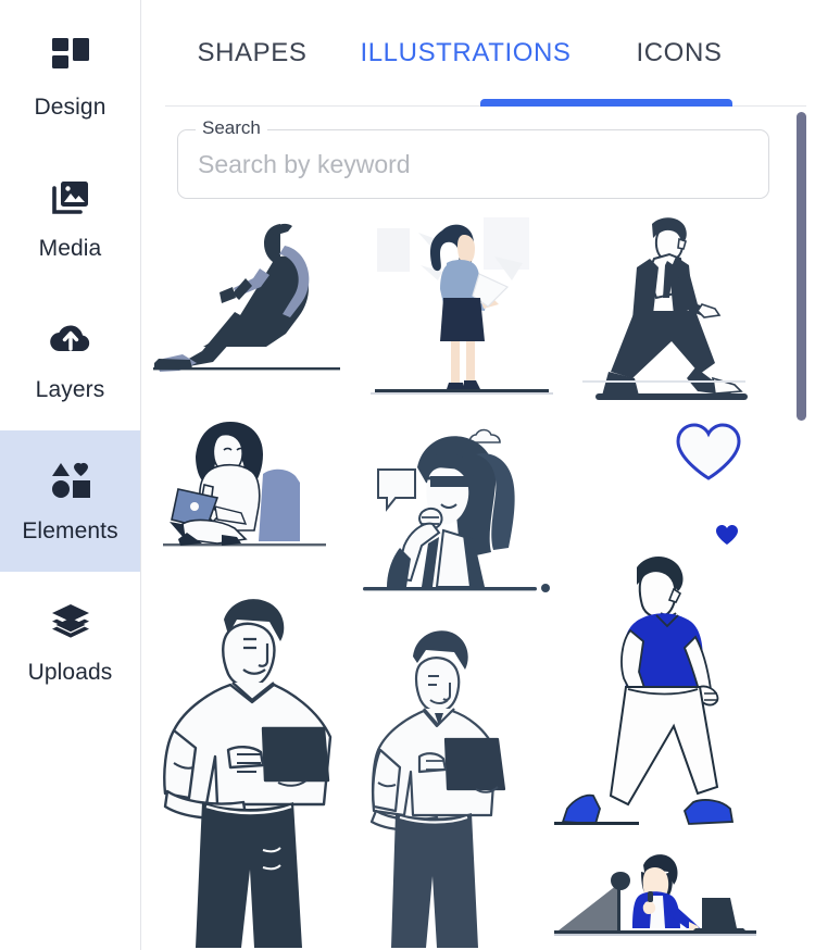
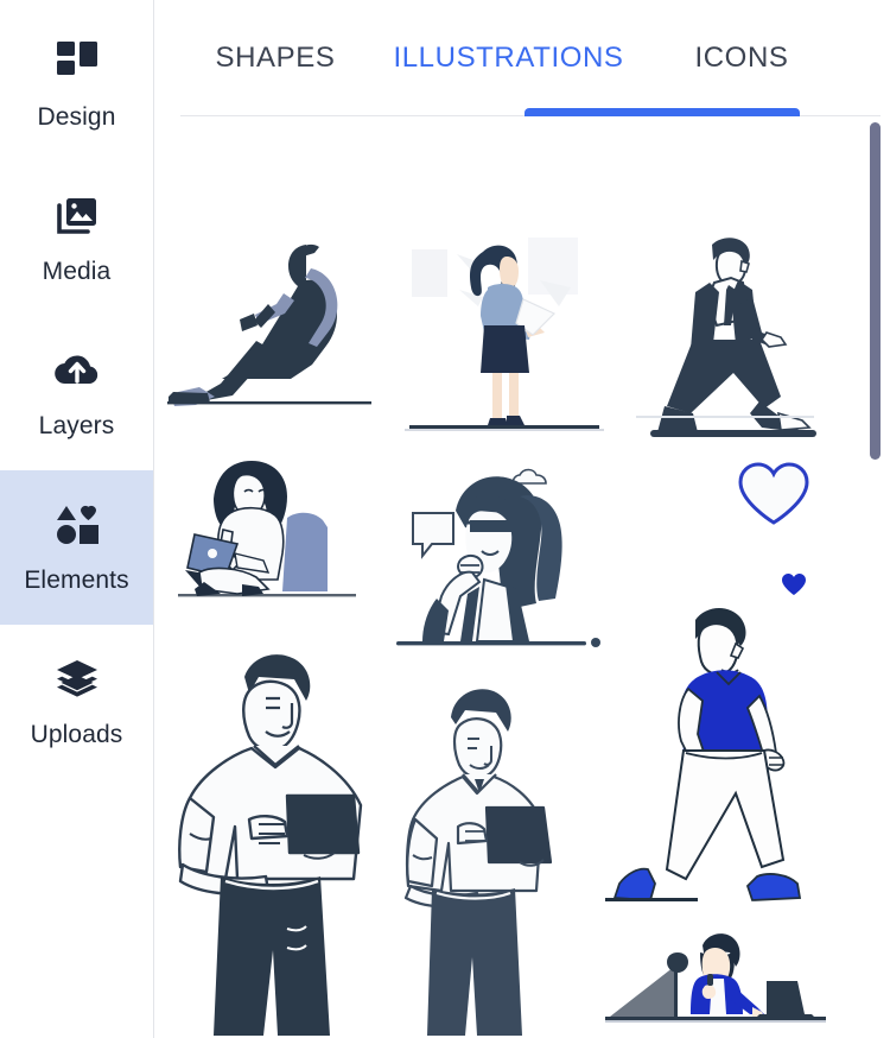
  Design
  Media
  Layers
  Elements
  Uploads
  SHAPES
  ILLUSTRATIONS
  ICONS
- Search by keyword
- Search
